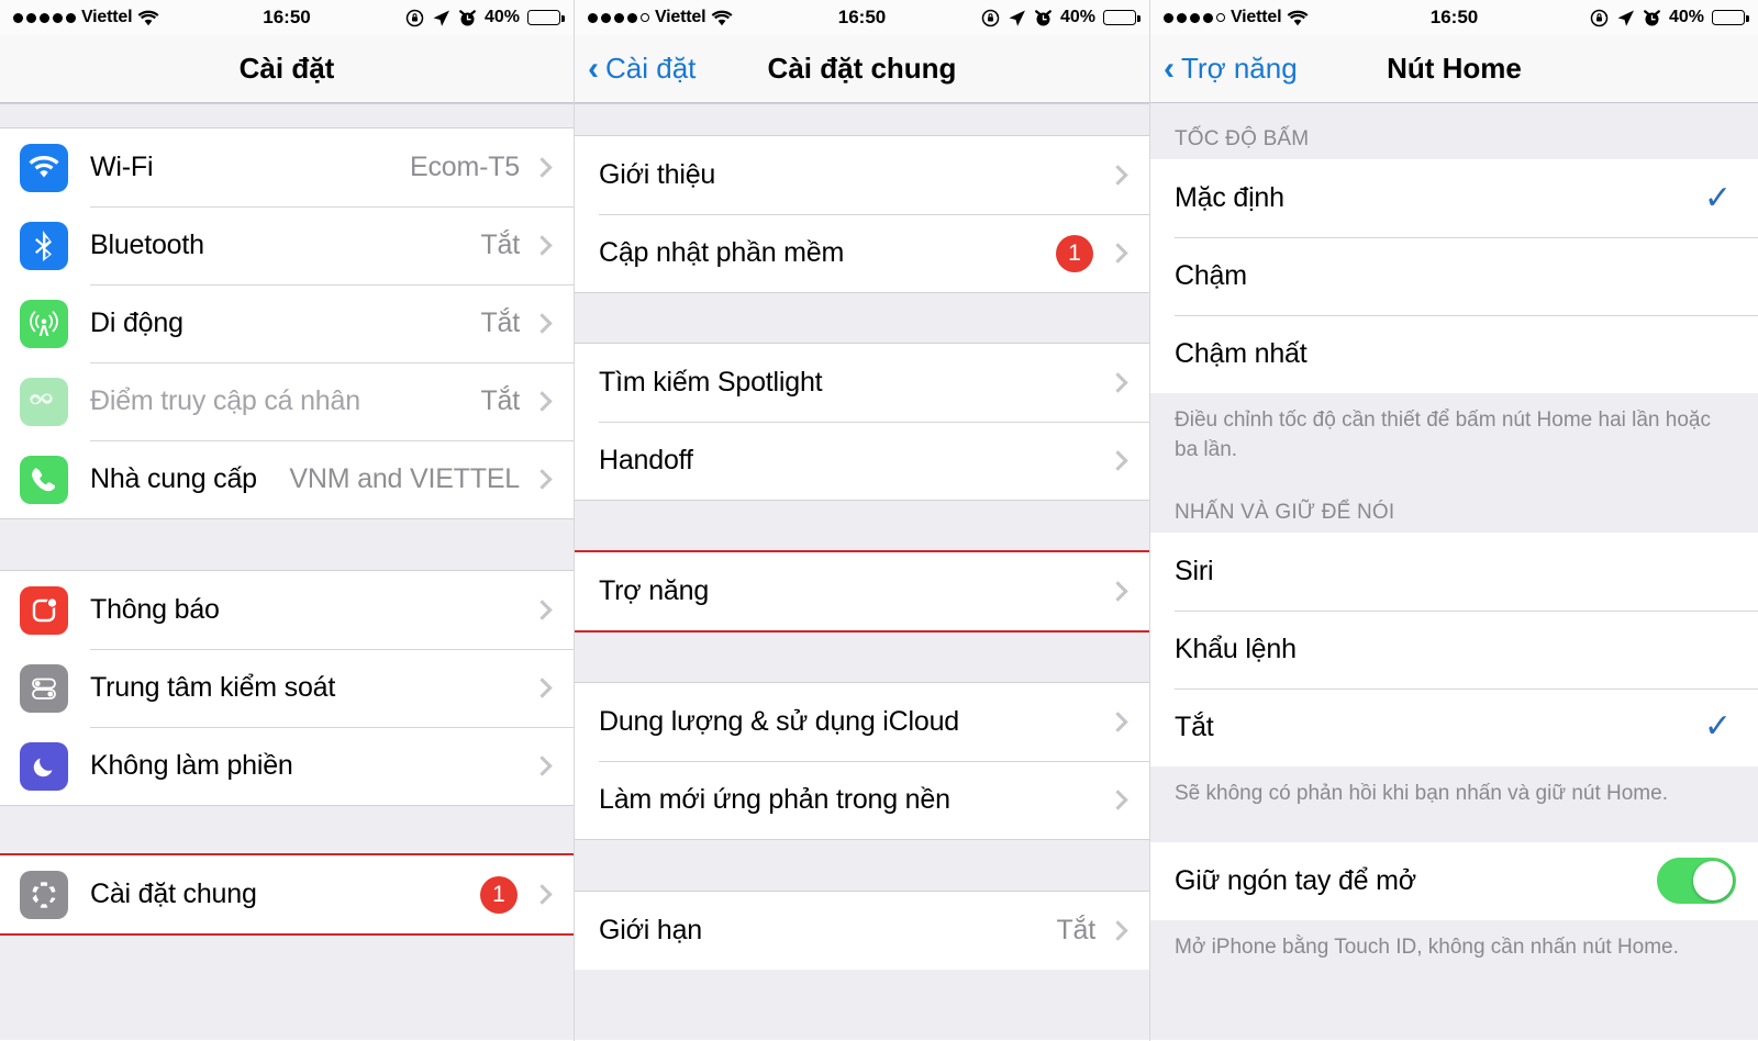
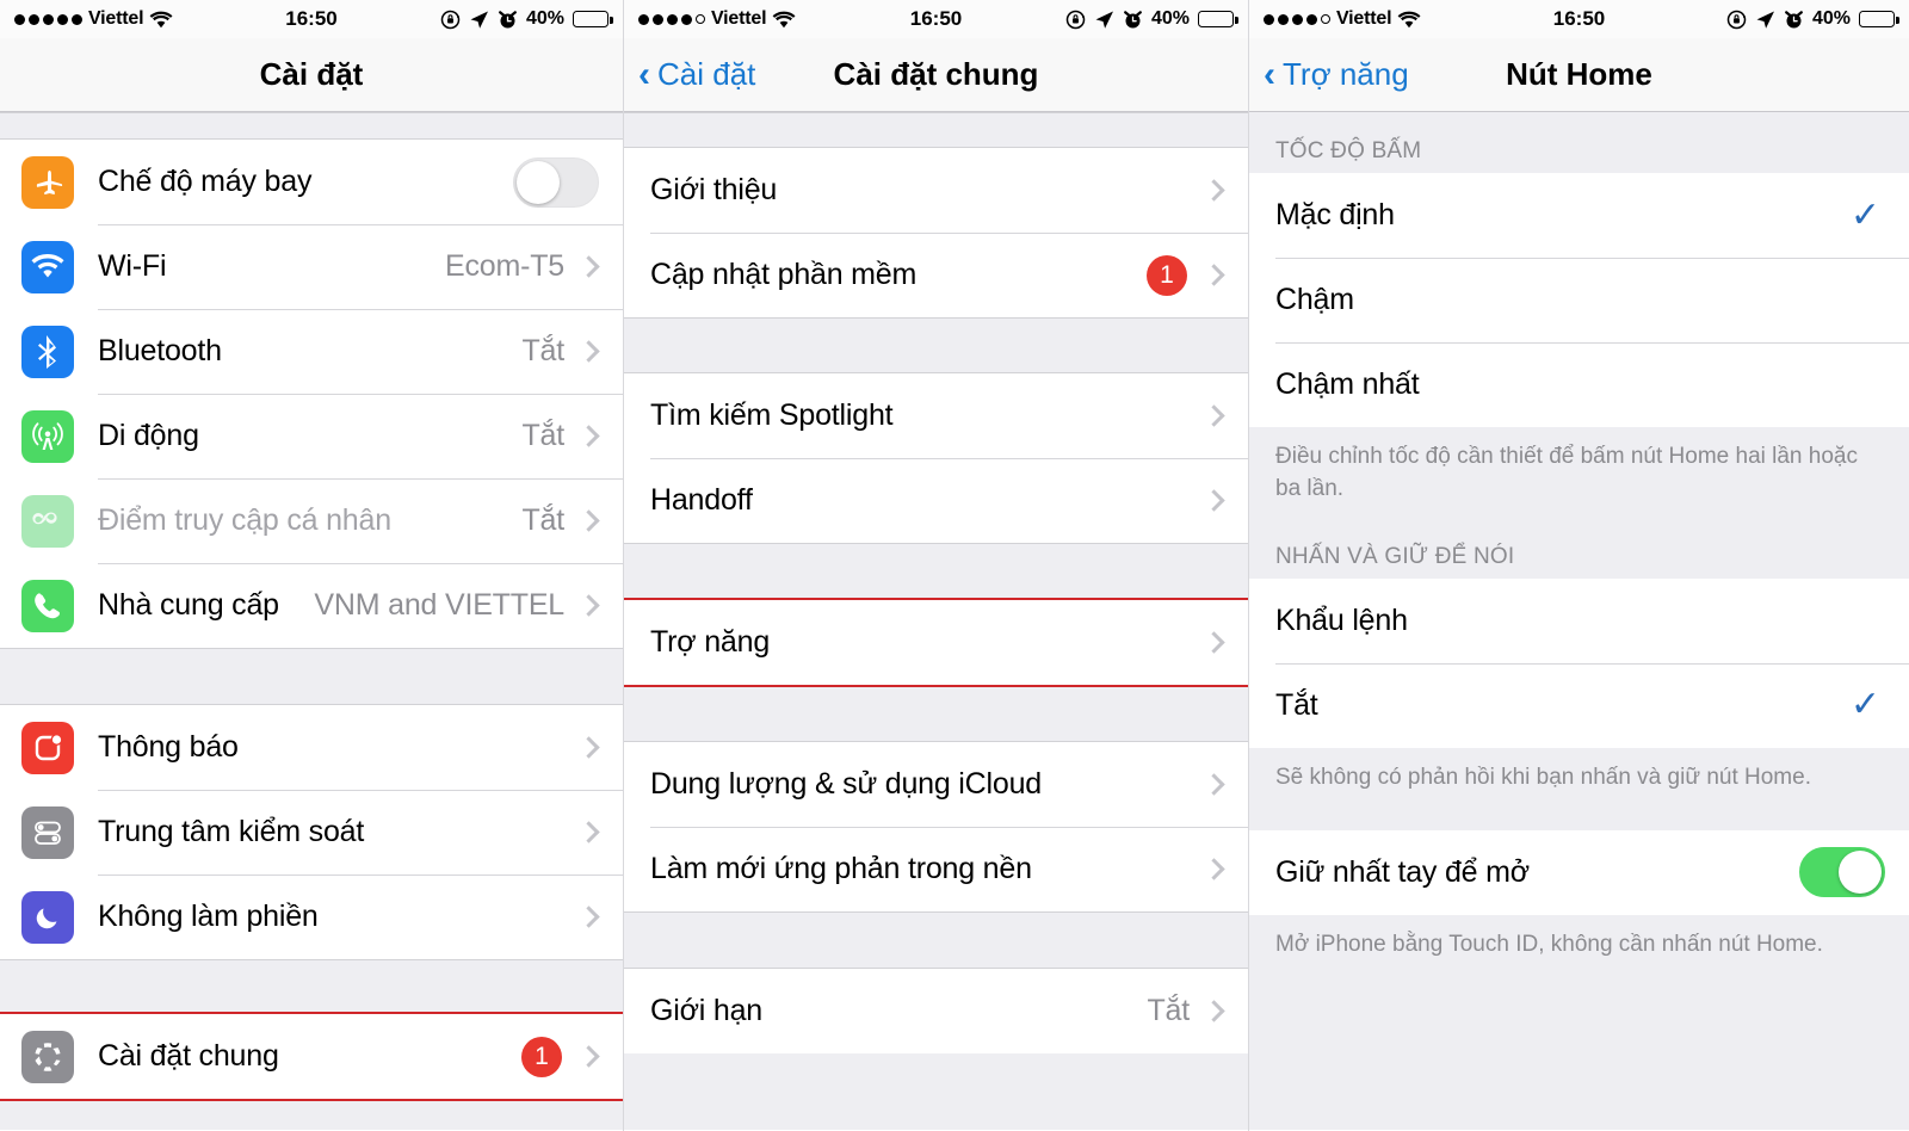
  Viettel
  16:50
  40%
  Cài đặt
+ Chế độ máy bay
  Wi-Fi
  Ecom-T5
  Bluetooth
  Tắt
  Di động
  Tắt
  Điểm truy cập cá nhân
  Tắt
  Nhà cung cấp
  VNM and VIETTEL
  Thông báo
  Trung tâm kiểm soát
  Không làm phiền
  Cài đặt chung
  1
  Viettel
  16:50
  40%
  ‹
  Cài đặt
  Cài đặt chung
  Giới thiệu
  Cập nhật phần mềm
  1
  Tìm kiếm Spotlight
  Handoff
  Trợ năng
  Dung lượng & sử dụng iCloud
  Làm mới ứng phản trong nền
  Giới hạn
  Tắt
  Viettel
  16:50
  40%
  ‹
  Trợ năng
  Nút Home
  TỐC ĐỘ BẤM
  Mặc định
  ✓
  Chậm
  Chậm nhất
  Điều chỉnh tốc độ cần thiết để bấm nút Home hai lần hoặc ba lần.
  NHẤN VÀ GIỮ ĐỂ NÓI
- Siri
  Khẩu lệnh
  Tắt
  ✓
  Sẽ không có phản hồi khi bạn nhấn và giữ nút Home.
- Giữ ngón tay để mở
+ Giữ nhất tay để mở
  Mở iPhone bằng Touch ID, không cần nhấn nút Home.
